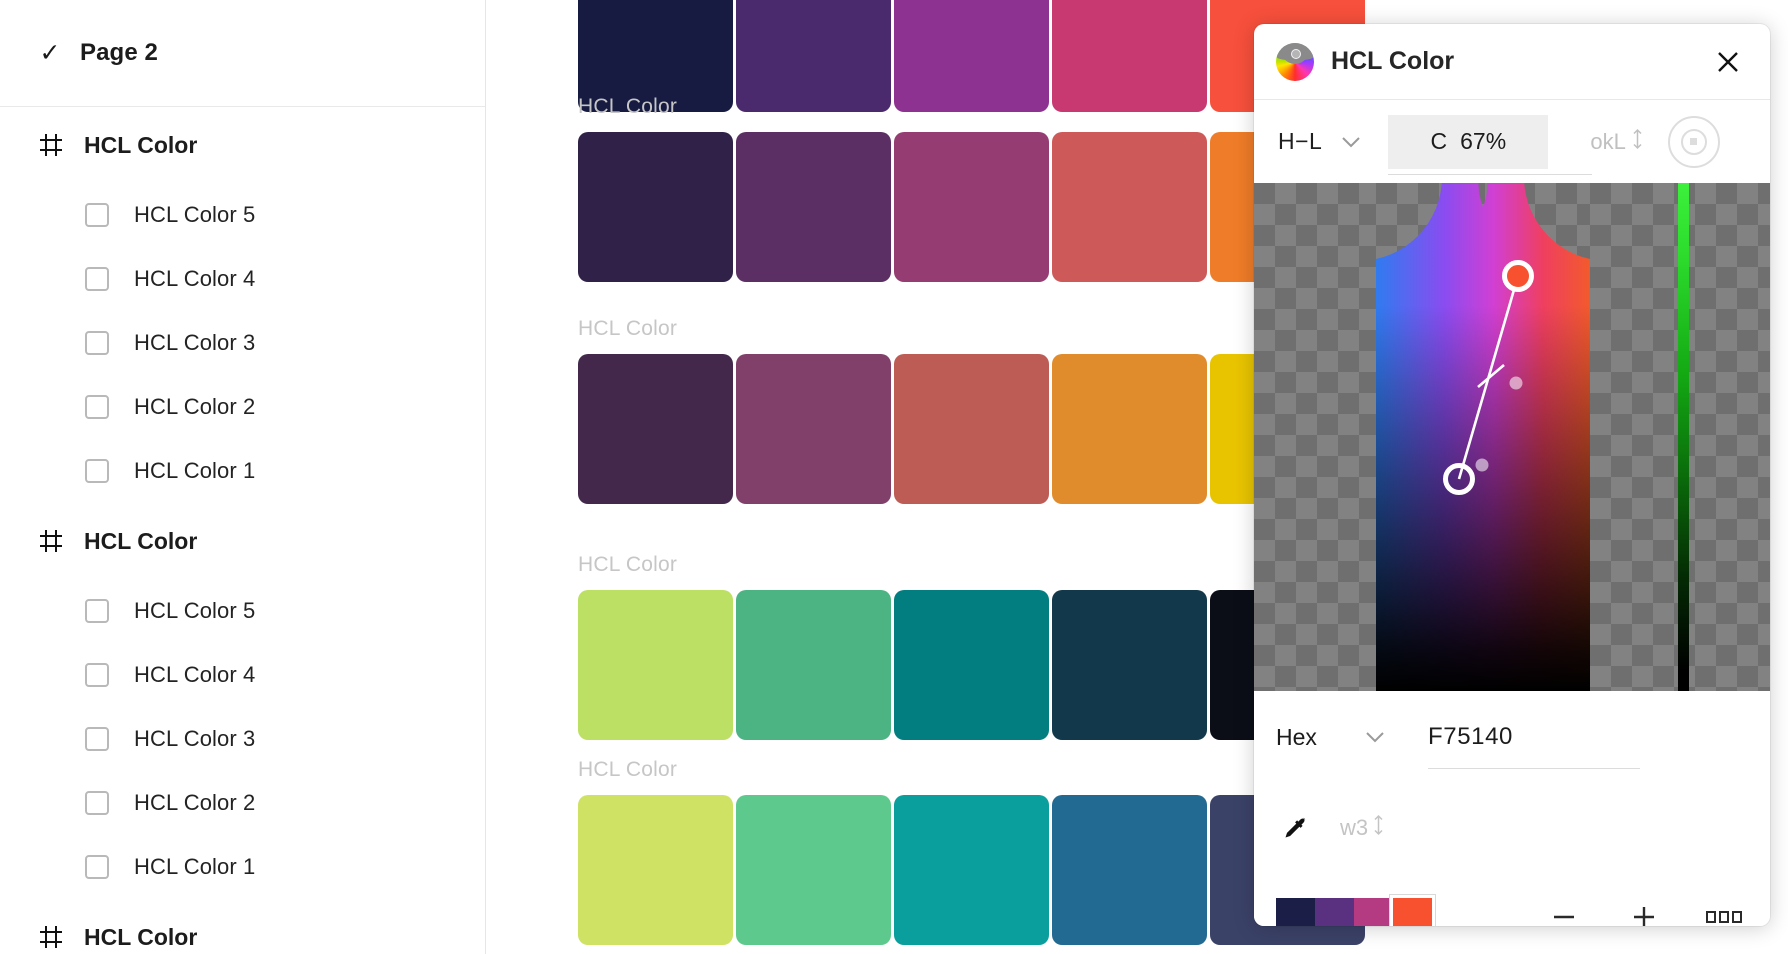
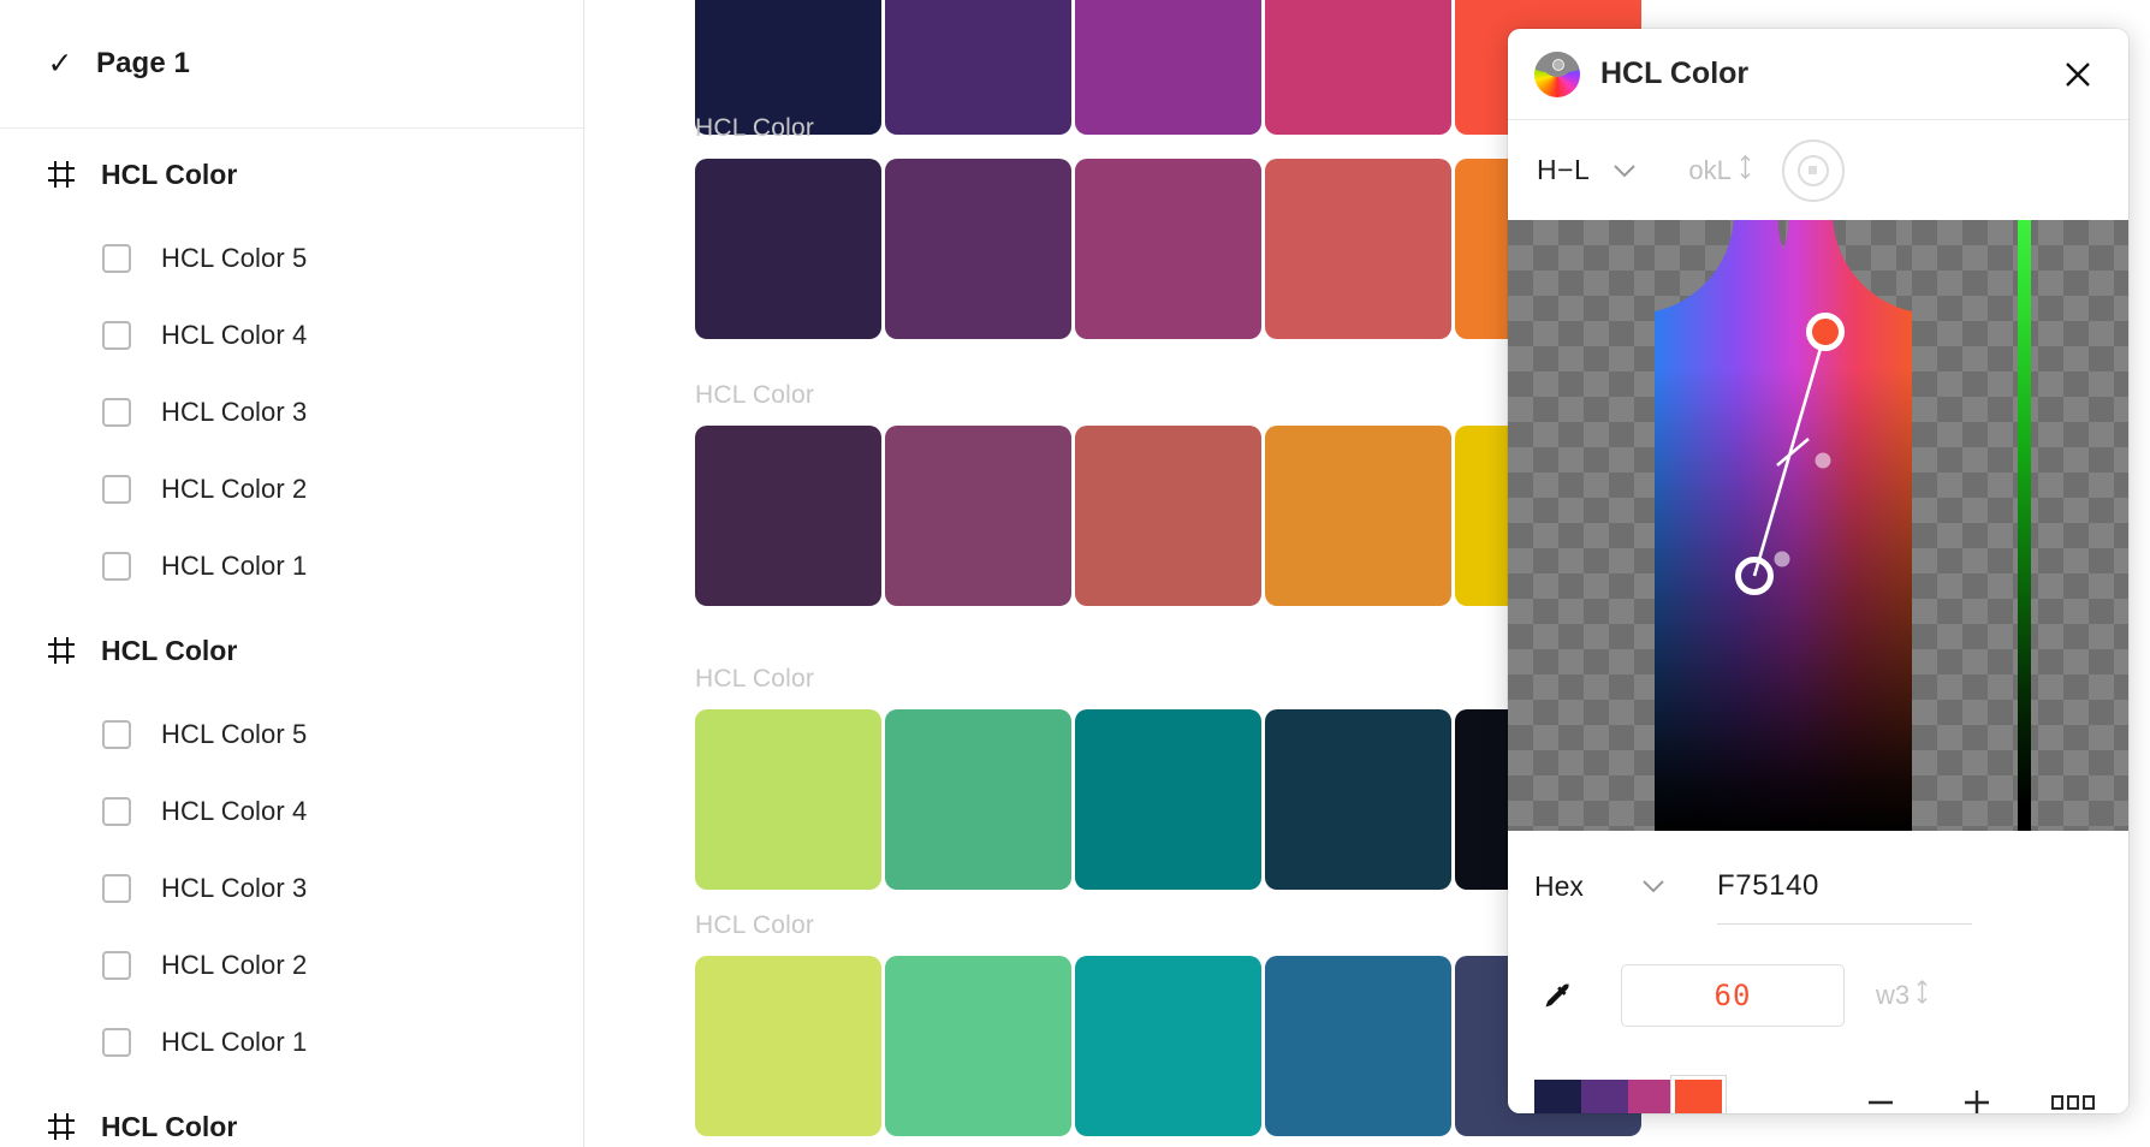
  ✓
- Page 2
+ Page 1
  HCL Color
  HCL Color 5
  HCL Color 4
  HCL Color 3
  HCL Color 2
  HCL Color 1
  HCL Color
  HCL Color 5
  HCL Color 4
  HCL Color 3
  HCL Color 2
  HCL Color 1
  HCL Color
  HCL Color
  HCL Color
  HCL Color
  HCL Color
  HCL Color
  H−L
- C
- 67%
  okL
  Hex
  F75140
+ 60
  w3
